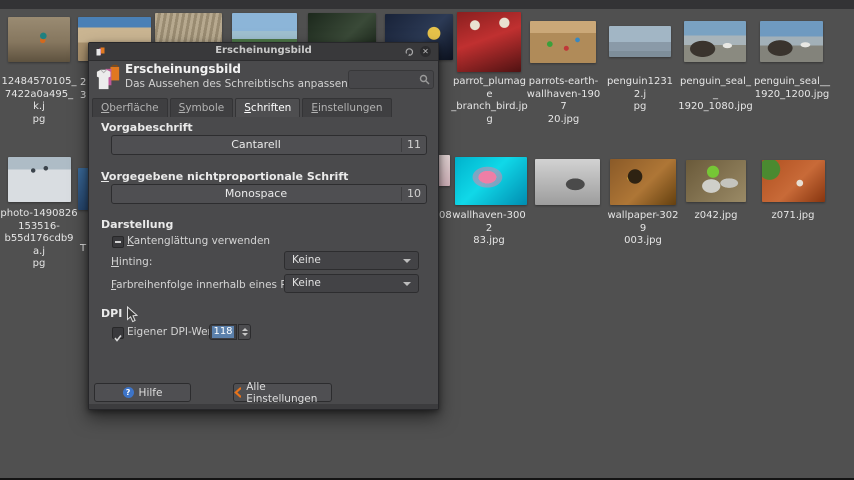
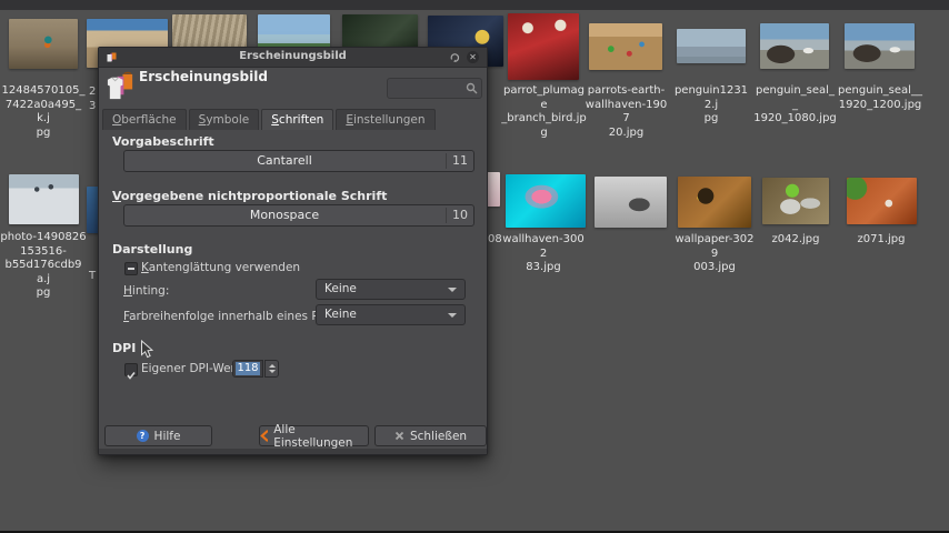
  12484570105_
  7422a0a495_k.j
  pg
  2
  3
  parrot_plumage
  _branch_bird.jp
  g
  parrots-earth-
  wallhaven-1907
  20.jpg
  penguin12312.j
  pg
  penguin_seal__
  1920_1080.jpg
  penguin_seal__
  1920_1200.jpg
  photo-1490826
  153516-
  b55d176cdb9a.j
  pg
  T
  08
  wallhaven-3002
  83.jpg
  wallpaper-3029
  003.jpg
  z042.jpg
  z071.jpg
  Erscheinungsbild
  ✕
  Erscheinungsbild
- Das Aussehen des Schreibtischs anpassen
  Oberfläche
  Symbole
  Schriften
  Einstellungen
  Vorgabeschrift
  Cantarell
  11
  Vorgegebene nichtproportionale Schrift
  Monospace
  10
  Darstellung
  Kantenglättung verwenden
  Hinting:
  Keine
  Farbreihenfolge innerhalb eines
  Keine
  DPI
  Eigener DPI-We
  118
  ?
  Hilfe
  Alle Einstellungen
+ Schließen
